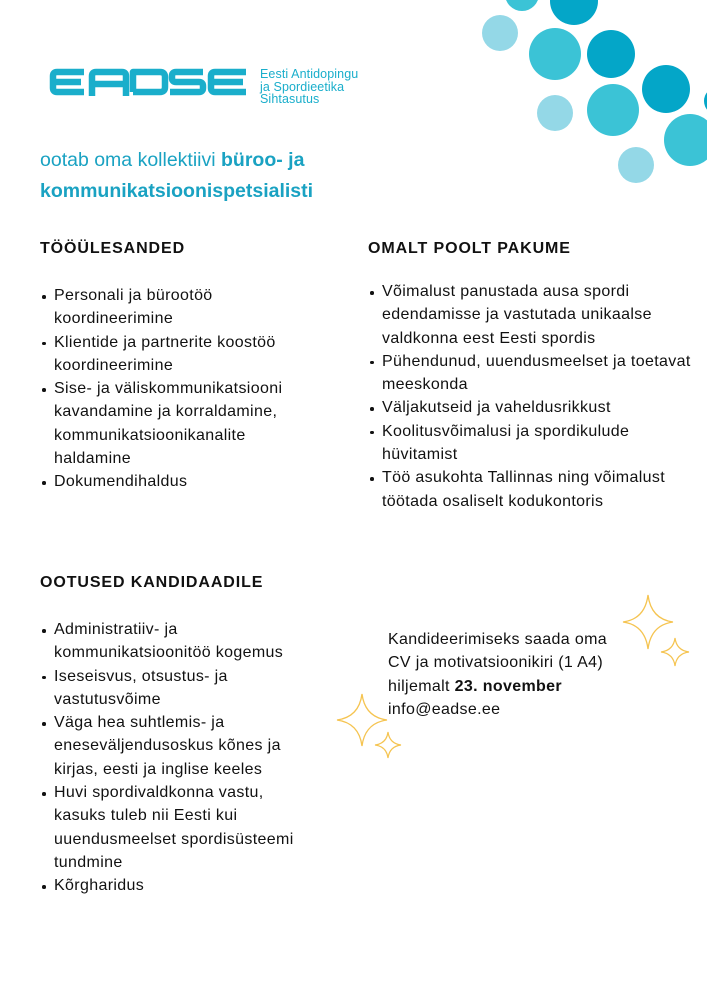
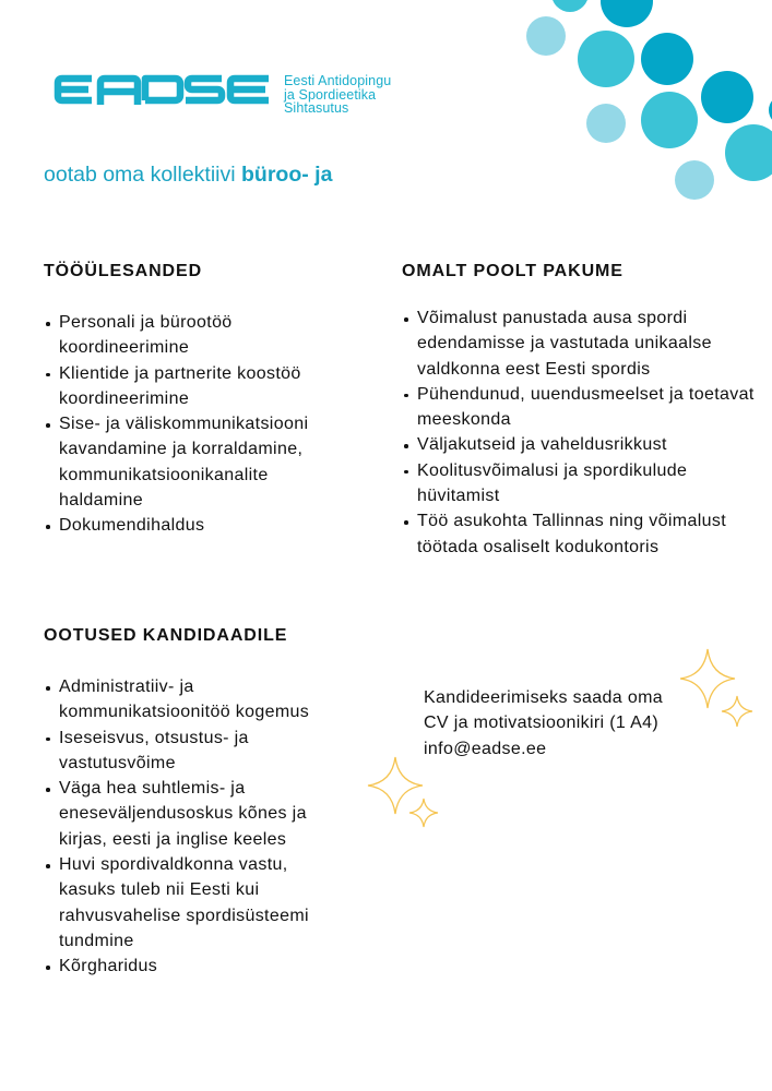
  Eesti Antidopingu
  ja Spordieetika
  Sihtasutus
  ootab oma kollektiivi büroo- ja
- kommunikatsioonispetsialisti
  TÖÖÜLESANDED
  Personali ja bürootöö koordineerimine
  Klientide ja partnerite koostöö koordineerimine
  Sise- ja väliskommunikatsiooni kavandamine ja korraldamine, kommunikatsioonikanalite haldamine
  Dokumendihaldus
  OMALT POOLT PAKUME
  Võimalust panustada ausa spordi edendamisse ja vastutada unikaalse valdkonna eest Eesti spordis
  Pühendunud, uuendusmeelset ja toetavat meeskonda
  Väljakutseid ja vaheldusrikkust
  Koolitusvõimalusi ja spordikulude hüvitamist
  Töö asukohta Tallinnas ning võimalust töötada osaliselt kodukontoris
  OOTUSED KANDIDAADILE
  Administratiiv- ja kommunikatsioonitöö kogemus
  Iseseisvus, otsustus- ja vastutusvõime
  Väga hea suhtlemis- ja eneseväljendusoskus kõnes ja kirjas, eesti ja inglise keeles
- Huvi spordivaldkonna vastu, kasuks tuleb nii Eesti kui uuendusmeelset spordisüsteemi tundmine
+ Huvi spordivaldkonna vastu, kasuks tuleb nii Eesti kui rahvusvahelise spordisüsteemi tundmine
  Kõrgharidus
  Kandideerimiseks saada oma
  CV ja motivatsioonikiri (1 A4)
- hiljemalt 23. november
  info@eadse.ee
